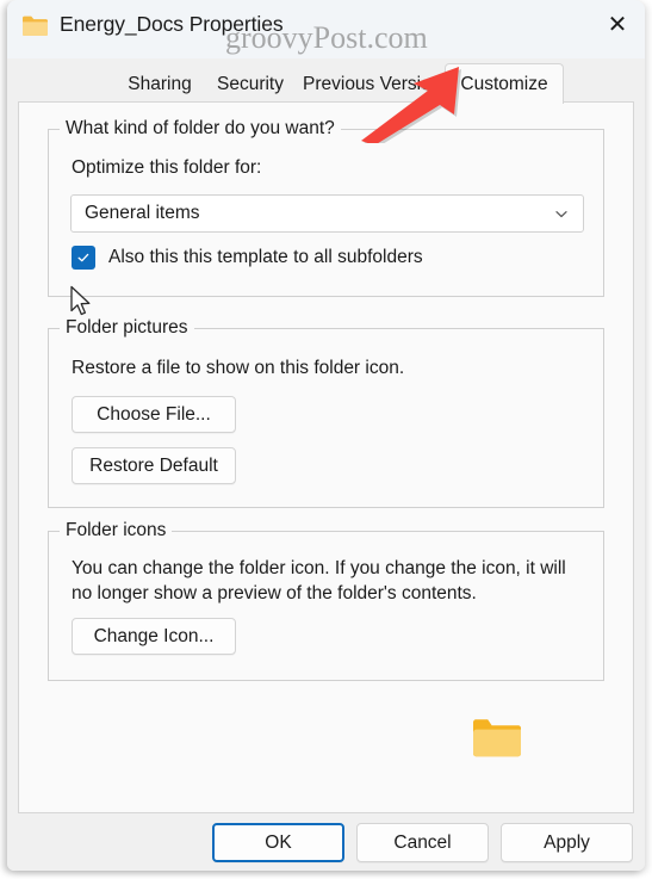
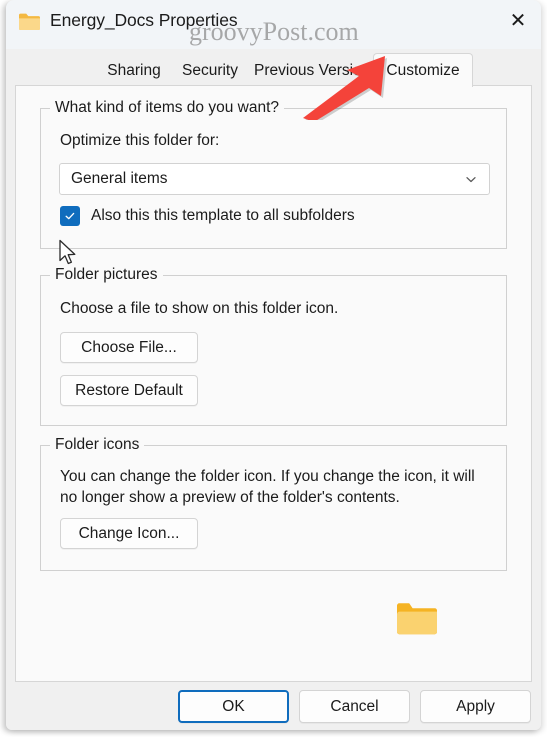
  Energy_Docs Properties
  groovyPost.com
  ✕
  Sharing
  Security
  Previous Vers
  Customize
- What kind of folder do you want?
+ What kind of items do you want?
  Optimize this folder for:
  General items
  Also this this template to all subfolders
  Folder pictures
- Restore a file to show on this folder icon.
+ Choose a file to show on this folder icon.
  Choose File...
  Restore Default
  Folder icons
  You can change the folder icon. If you change the icon, it will no longer show a preview of the folder's contents.
  Change Icon...
  OK
  Cancel
  Apply
